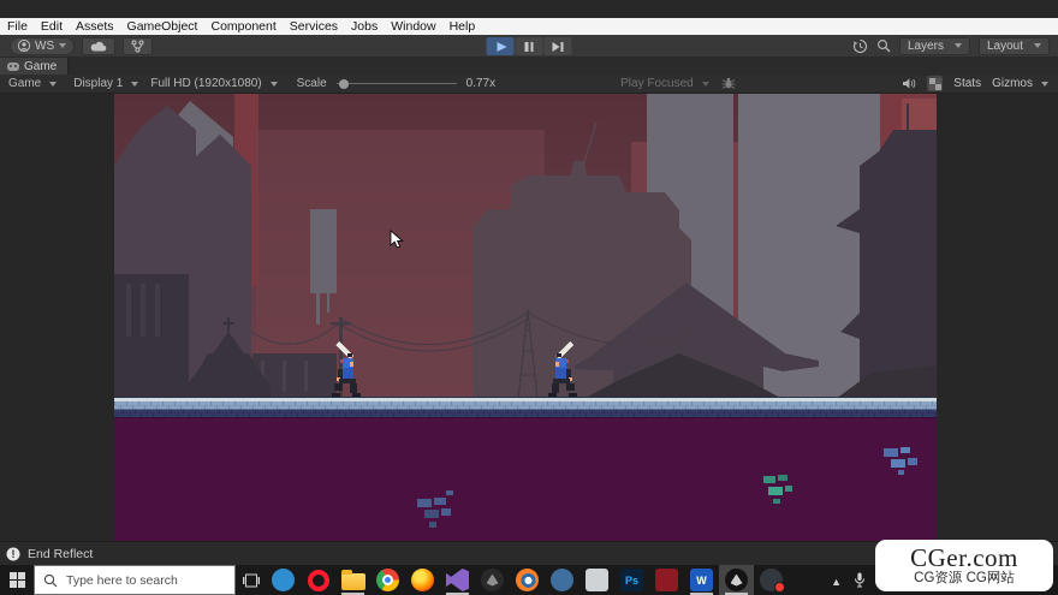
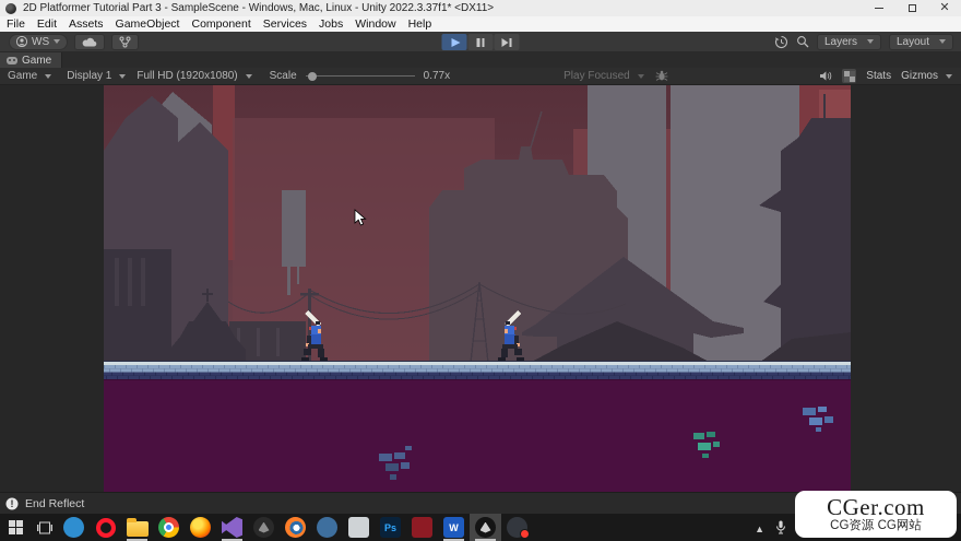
+ 2D Platformer Tutorial Part 3 - SampleScene - Windows, Mac, Linux - Unity 2022.3.37f1* <DX11>
+ ✕
  File
  Edit
  Assets
  GameObject
  Component
  Services
  Jobs
  Window
  Help
  WS
  Layers
  Layout
  Game
  Game
  Display 1
  Full HD (1920x1080)
  Scale
  0.77x
  Play Focused
  Stats
  Gizmos
  !
  End Reflect
- Type here to search
  Ps
  W
  ▲
  CGer.com
  CG资源 CG网站
